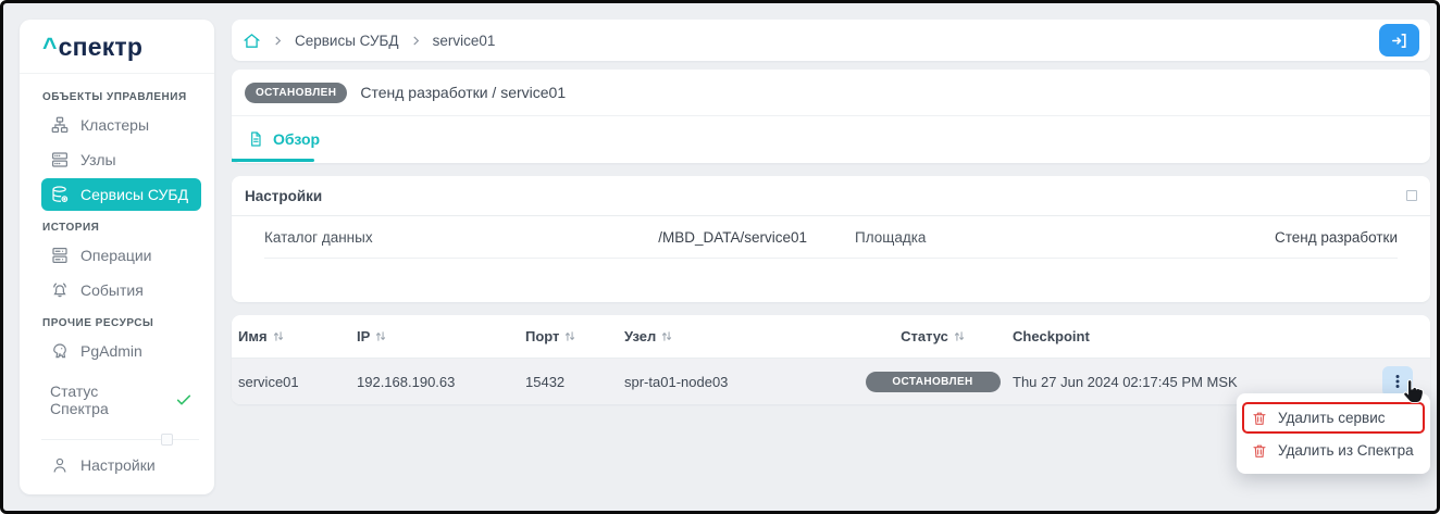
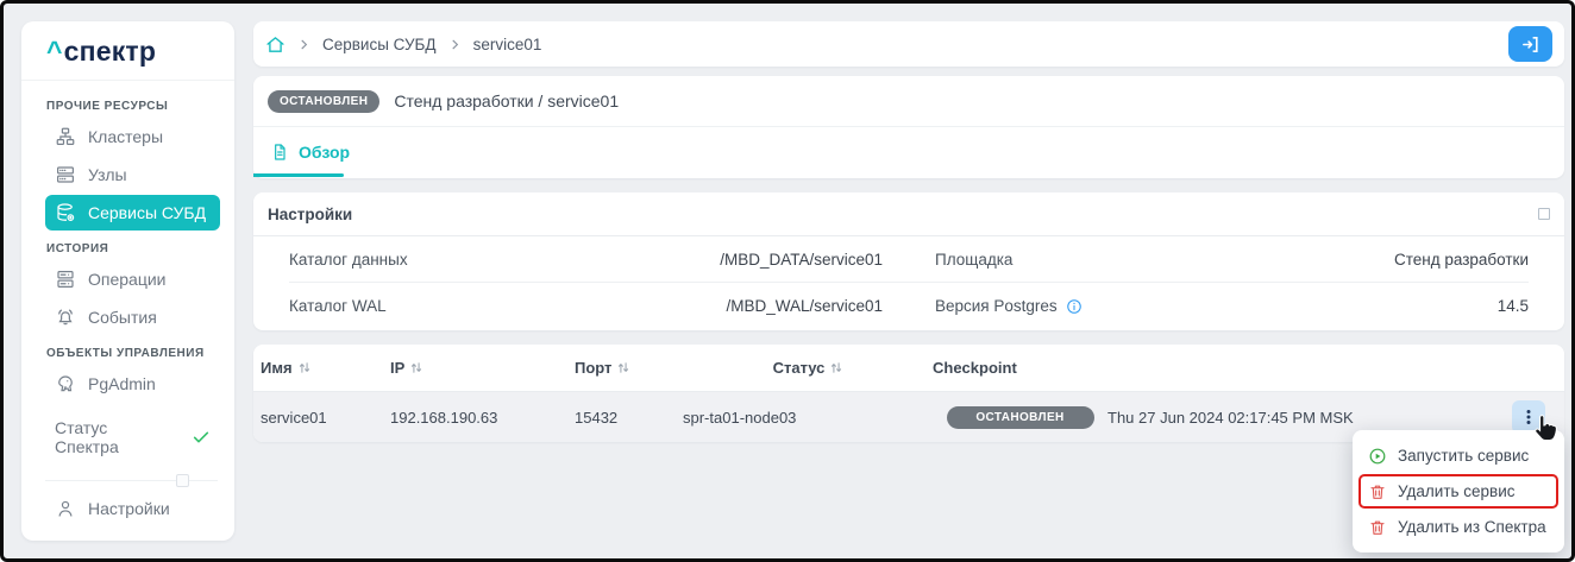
  ^спектр
- ОБЪЕКТЫ УПРАВЛЕНИЯ
+ ПРОЧИЕ РЕСУРСЫ
  Кластеры
  Узлы
  Сервисы СУБД
  ИСТОРИЯ
  Операции
  События
- ПРОЧИЕ РЕСУРСЫ
+ ОБЪЕКТЫ УПРАВЛЕНИЯ
  PgAdmin
  Статус Спектра
  Настройки
  Сервисы СУБД
  service01
  ОСТАНОВЛЕН
  Стенд разработки / service01
  Обзор
  Настройки
  Каталог данных
  /MBD_DATA/service01
  Площадка
  Стенд разработки
+ Каталог WAL
+ /MBD_WAL/service01
+ Версия Postgres
+ 14.5
  Имя
  IP
  Порт
- Узел
  Статус
  Checkpoint
  service01
  192.168.190.63
  15432
  spr-ta01-node03
  ОСТАНОВЛЕН
  Thu 27 Jun 2024 02:17:45 PM MSK
+ Запустить сервис
  Удалить сервис
  Удалить из Спектра
